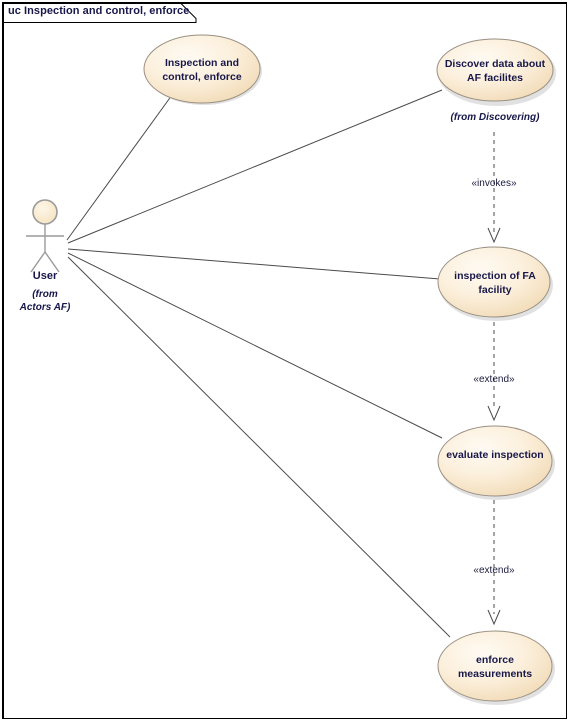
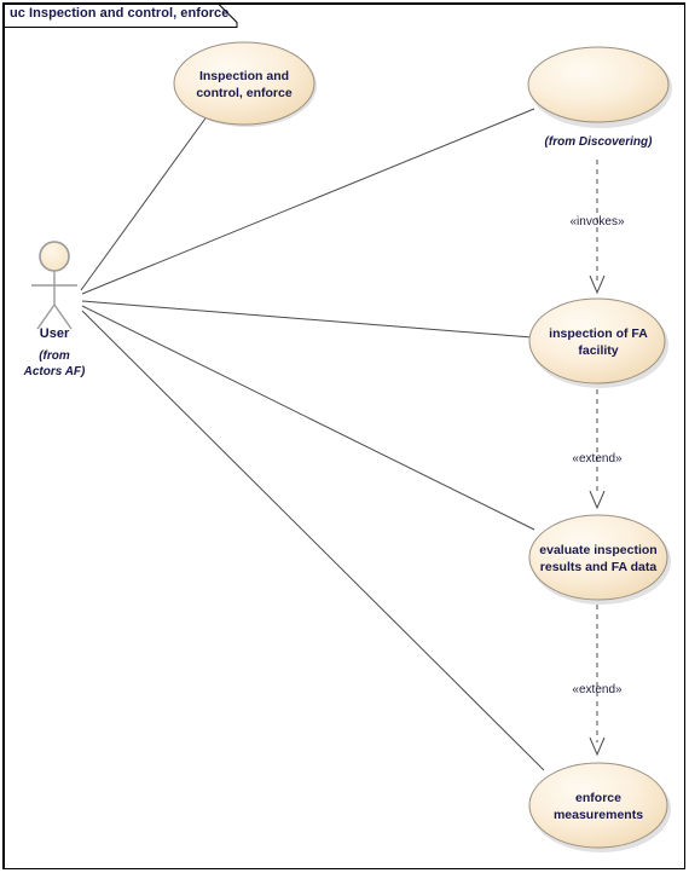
  uc Inspection and control, enforce
  Inspection and
  control, enforce
- Discover data about
- AF facilites
  (from Discovering)
  inspection of FA
  facility
  evaluate inspection
+ results and FA data
  enforce
  measurements
  «invokes»
  «extend»
  «extend»
  User
  (from
  Actors AF)
